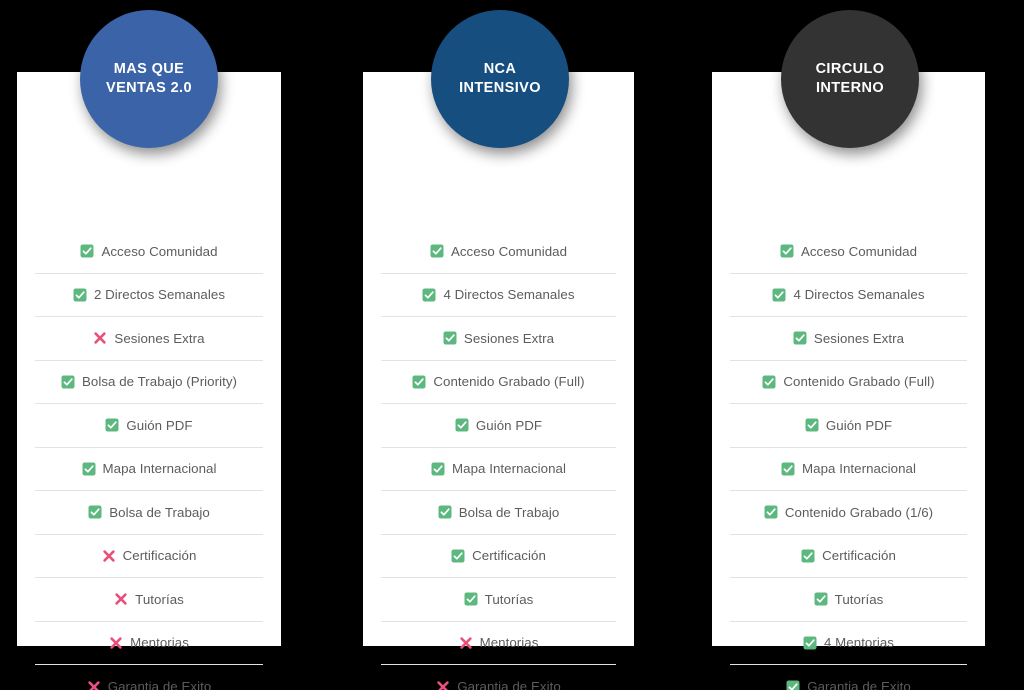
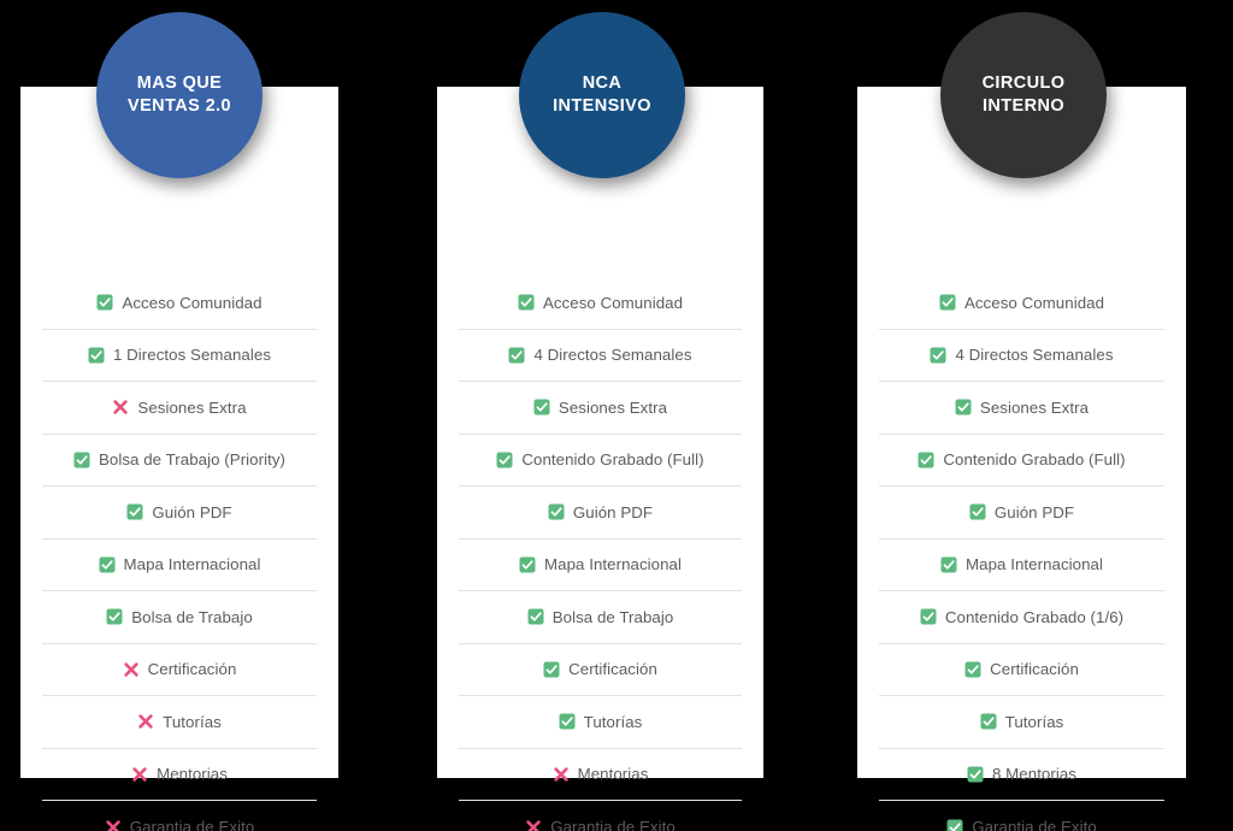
  Acceso Comunidad
- 2 Directos Semanales
+ 1 Directos Semanales
  Sesiones Extra
  Bolsa de Trabajo (Priority)
  Guión PDF
  Mapa Internacional
  Bolsa de Trabajo
  Certificación
  Tutorías
  Mentorias
  Garantia de Exito
  MAS QUE
  VENTAS 2.0
  Acceso Comunidad
  4 Directos Semanales
  Sesiones Extra
  Contenido Grabado (Full)
  Guión PDF
  Mapa Internacional
  Bolsa de Trabajo
  Certificación
  Tutorías
  Mentorias
  Garantia de Exito
  NCA
  INTENSIVO
  Acceso Comunidad
  4 Directos Semanales
  Sesiones Extra
  Contenido Grabado (Full)
  Guión PDF
  Mapa Internacional
  Contenido Grabado (1/6)
  Certificación
  Tutorías
- 4 Mentorias
+ 8 Mentorias
  Garantia de Exito
  CIRCULO
  INTERNO
